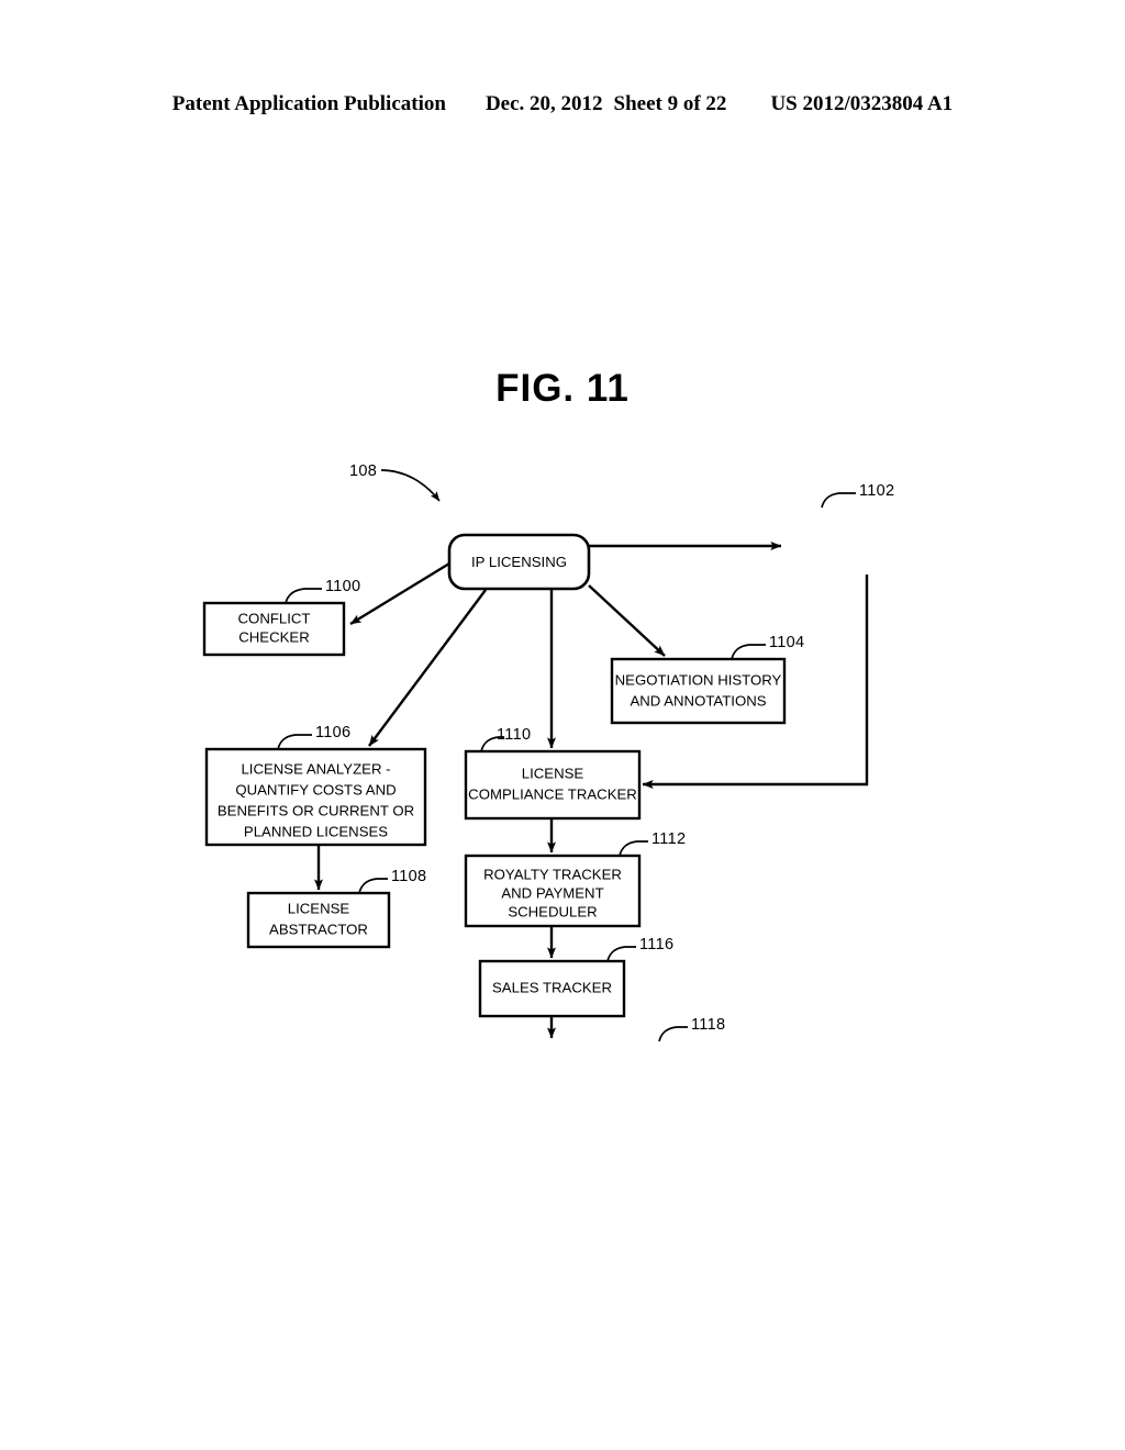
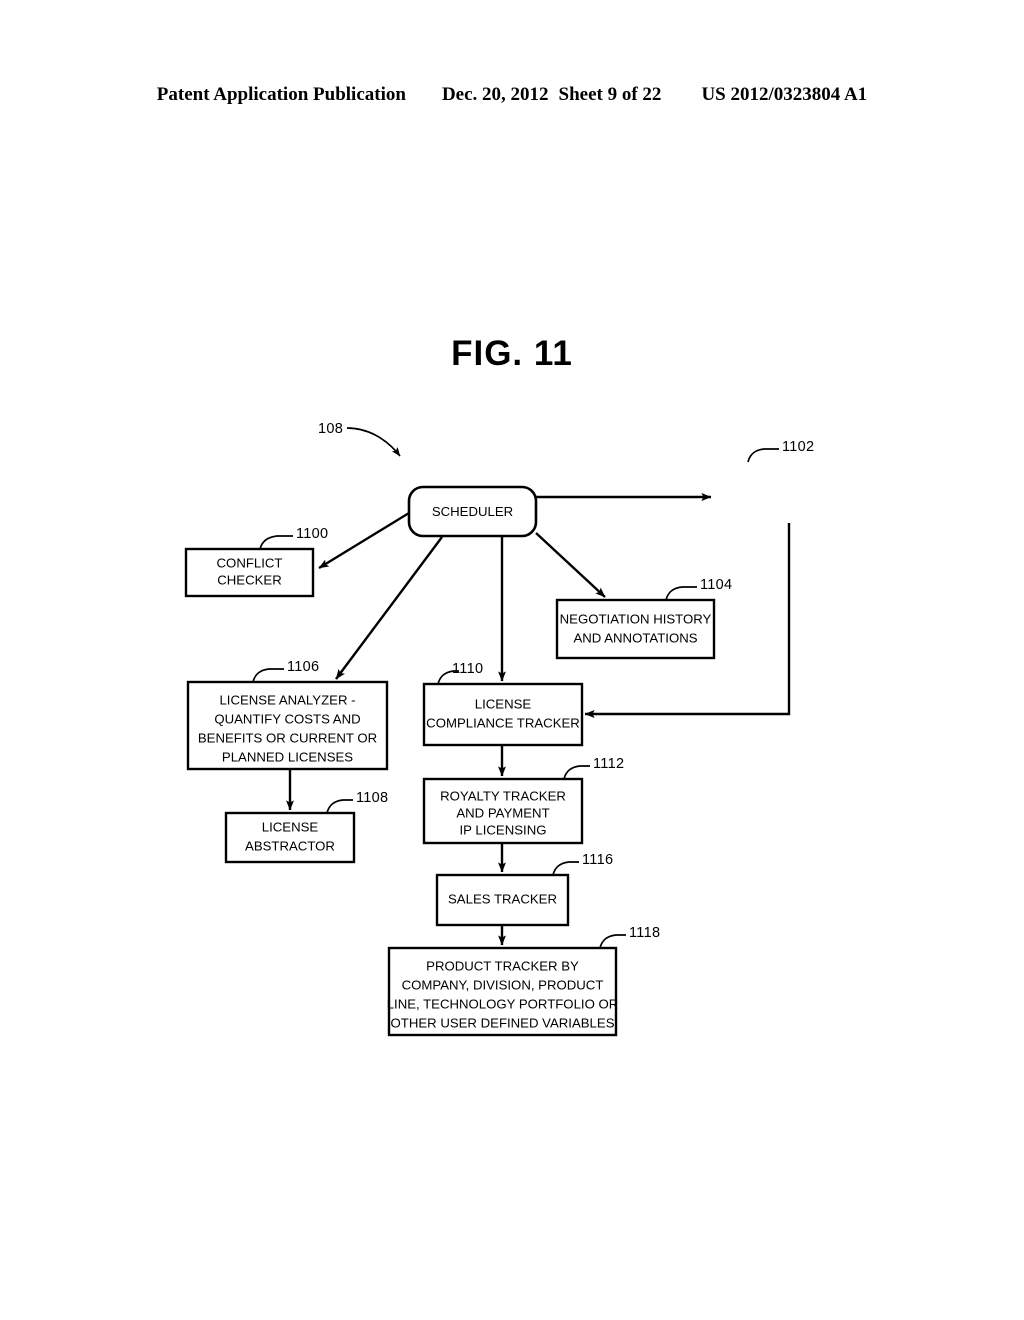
  Patent Application Publication
  Dec. 20, 2012
  Sheet 9 of 22
  US 2012/0323804 A1
  FIG. 11
  108
- IP LICENSING
+ SCHEDULER
  CONFLICT
  CHECKER
  1100
  1102
  NEGOTIATION HISTORY
  AND ANNOTATIONS
  1104
  LICENSE ANALYZER -
  QUANTIFY COSTS AND
  BENEFITS OR CURRENT OR
  PLANNED LICENSES
  1106
  LICENSE
  ABSTRACTOR
  1108
  LICENSE
  COMPLIANCE TRACKER
  1110
  ROYALTY TRACKER
  AND PAYMENT
- SCHEDULER
+ IP LICENSING
  1112
  SALES TRACKER
  1116
+ PRODUCT TRACKER BY
+ COMPANY, DIVISION, PRODUCT
+ LINE, TECHNOLOGY PORTFOLIO OR
+ OTHER USER DEFINED VARIABLES
  1118
